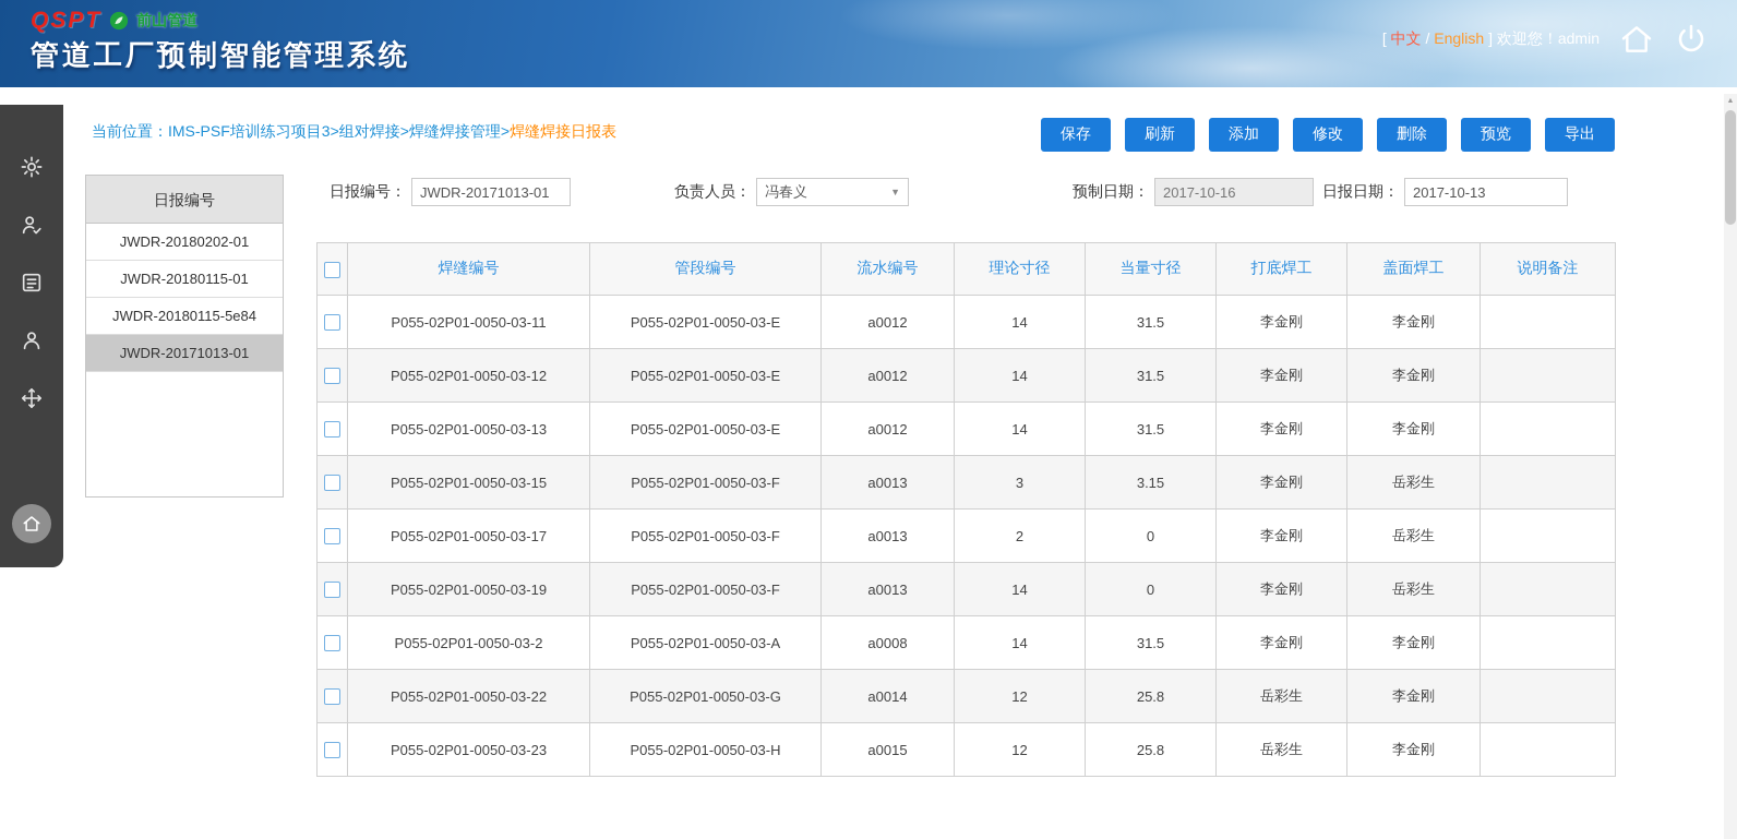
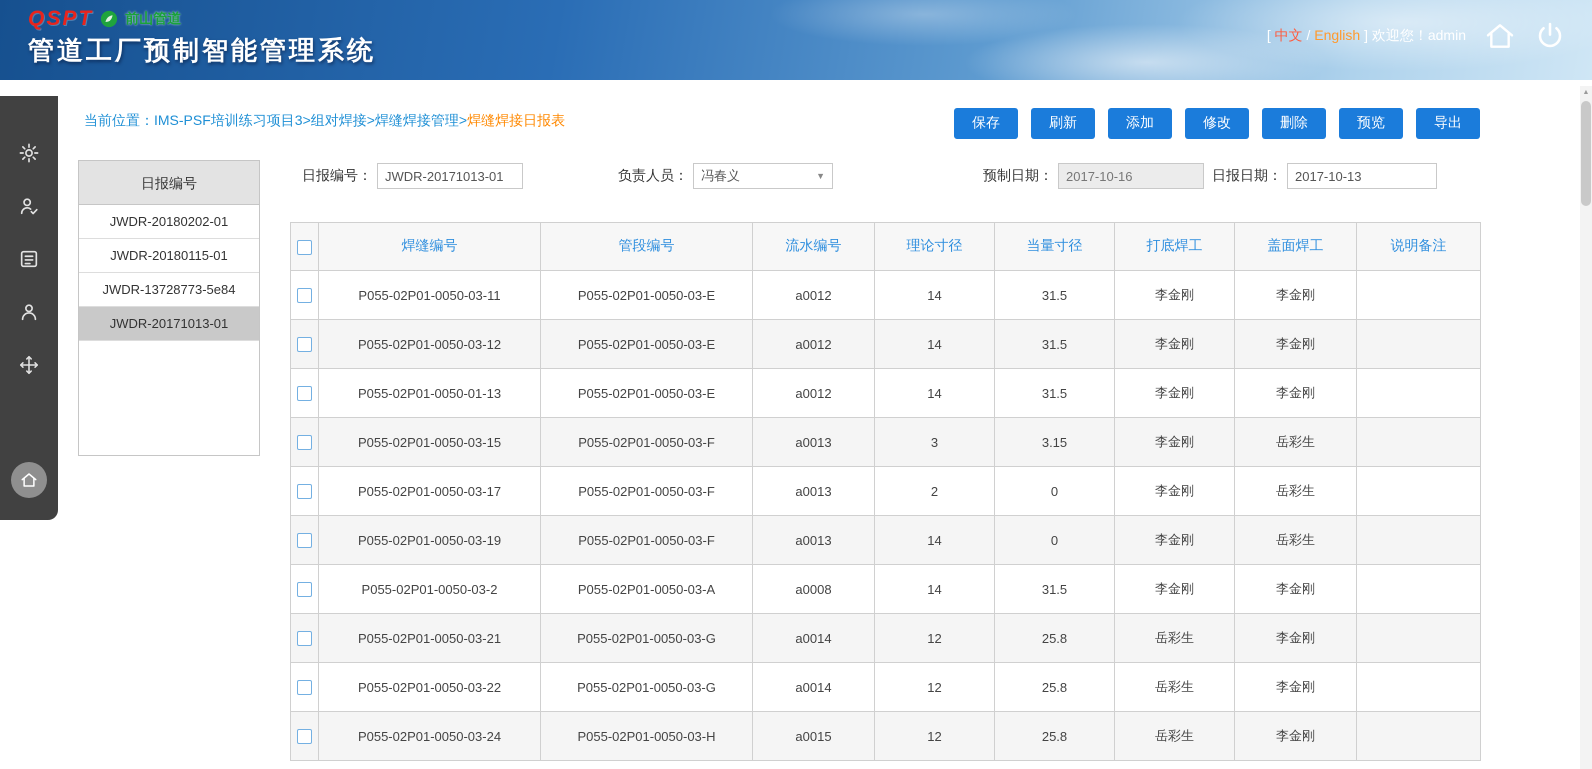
  QSPT
  前山管道
  管道工厂预制智能管理系统
  [ 中文 / English ] 欢迎您！admin
  当前位置：IMS-PSF培训练习项目3>组对焊接>焊缝焊接管理>焊缝焊接日报表
  保存
  刷新
  添加
  修改
  删除
  预览
  导出
  日报编号
  JWDR-20180202-01
  JWDR-20180115-01
- JWDR-20180115-5e84
+ JWDR-13728773-5e84
  JWDR-20171013-01
  日报编号：
  JWDR-20171013-01
  负责人员：
  冯春义
  ▼
  预制日期：
  2017-10-16
  日报日期：
  2017-10-13
  	焊缝编号	管段编号	流水编号	理论寸径	当量寸径	打底焊工	盖面焊工	说明备注
  	P055-02P01-0050-03-11	P055-02P01-0050-03-E	a0012	14	31.5	李金刚	李金刚
  	P055-02P01-0050-03-12	P055-02P01-0050-03-E	a0012	14	31.5	李金刚	李金刚
- 	P055-02P01-0050-03-13	P055-02P01-0050-03-E	a0012	14	31.5	李金刚	李金刚
+ 	P055-02P01-0050-01-13	P055-02P01-0050-03-E	a0012	14	31.5	李金刚	李金刚
  	P055-02P01-0050-03-15	P055-02P01-0050-03-F	a0013	3	3.15	李金刚	岳彩生
  	P055-02P01-0050-03-17	P055-02P01-0050-03-F	a0013	2	0	李金刚	岳彩生
  	P055-02P01-0050-03-19	P055-02P01-0050-03-F	a0013	14	0	李金刚	岳彩生
  	P055-02P01-0050-03-2	P055-02P01-0050-03-A	a0008	14	31.5	李金刚	李金刚
+ 	P055-02P01-0050-03-21	P055-02P01-0050-03-G	a0014	12	25.8	岳彩生	李金刚
  	P055-02P01-0050-03-22	P055-02P01-0050-03-G	a0014	12	25.8	岳彩生	李金刚
- 	P055-02P01-0050-03-23	P055-02P01-0050-03-H	a0015	12	25.8	岳彩生	李金刚
+ 	P055-02P01-0050-03-24	P055-02P01-0050-03-H	a0015	12	25.8	岳彩生	李金刚
